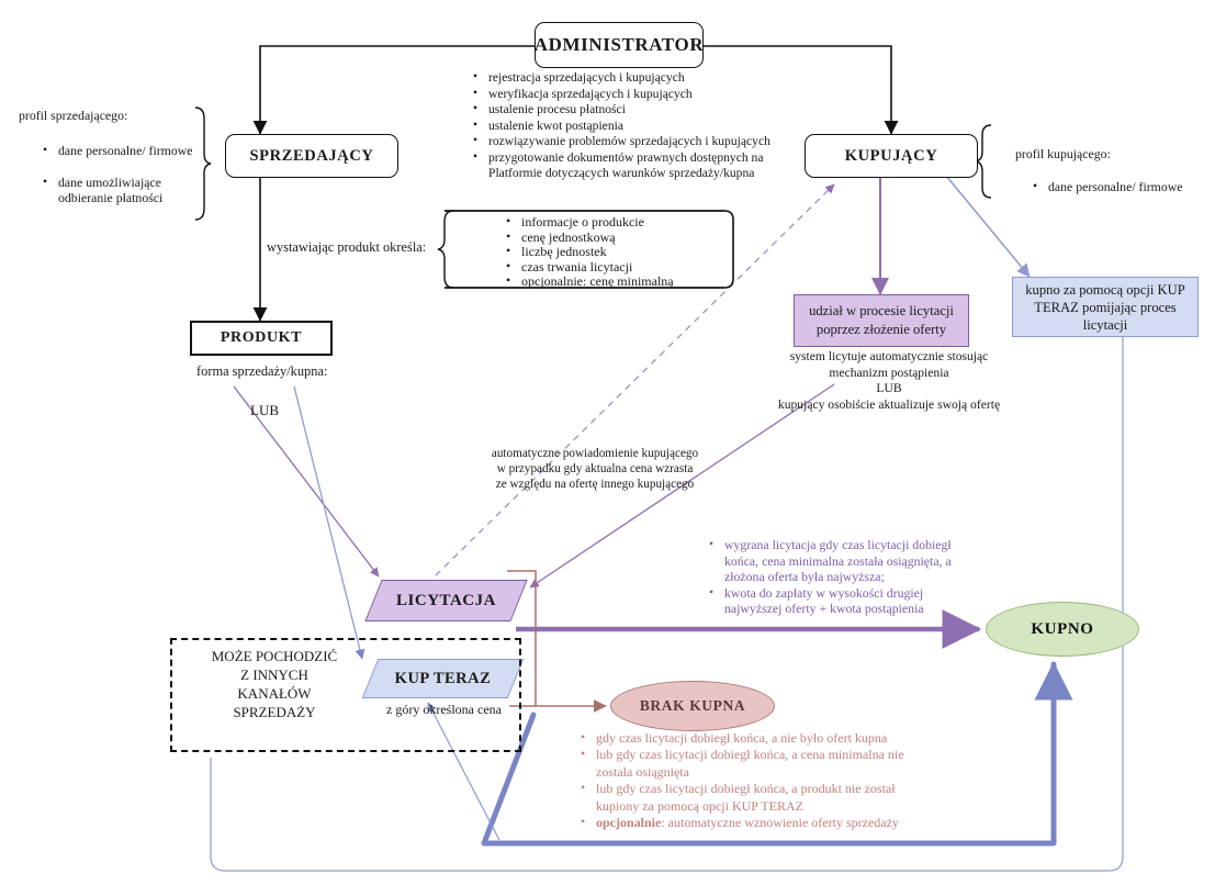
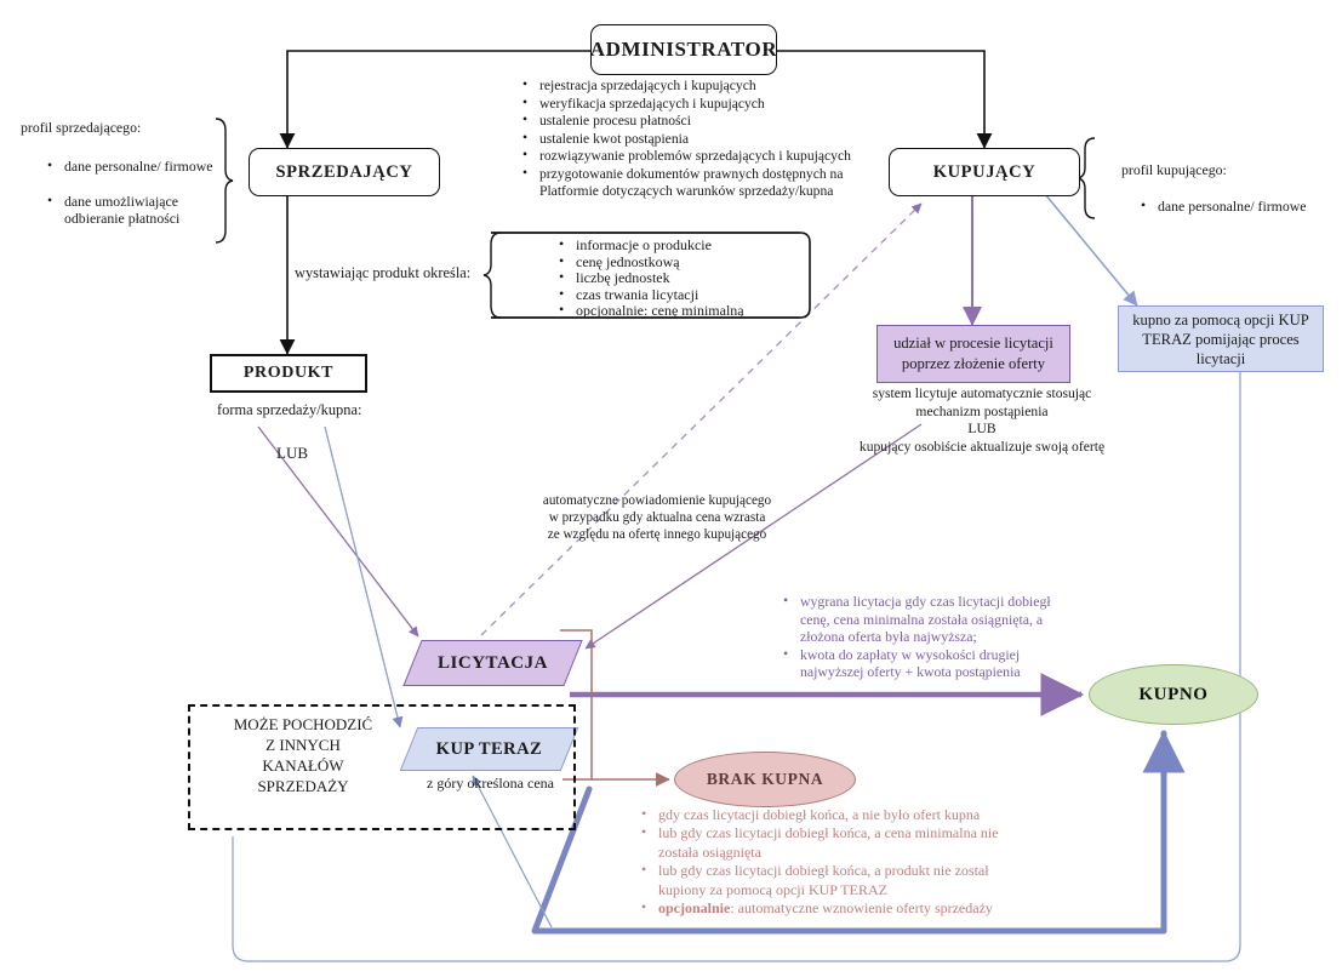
  ADMINISTRATOR
  SPRZEDAJĄCY
  KUPUJĄCY
  PRODUKT
  rejestracja sprzedających i kupujących
  weryfikacja sprzedających i kupujących
  ustalenie procesu płatności
  ustalenie kwot postąpienia
  rozwiązywanie problemów sprzedających i kupujących
  przygotowanie dokumentów prawnych dostępnych na Platformie dotyczących warunków sprzedaży/kupna
  profil sprzedającego:
  dane personalne/ firmowe
  dane umożliwiające odbieranie płatności
  profil kupującego:
  dane personalne/ firmowe
  wystawiając produkt określa:
  informacje o produkcie
  cenę jednostkową
  liczbę jednostek
  czas trwania licytacji
  opcjonalnie: cenę minimalną
  forma sprzedaży/kupna:
  LUB
  udział w procesie licytacji
  poprzez złożenie oferty
  kupno za pomocą opcji KUP
  TERAZ pomijając proces
  licytacji
  system licytuje automatycznie stosując
  mechanizm postąpienia
  LUB
  kupujący osobiście aktualizuje swoją ofertę
  automatyczne powiadomienie kupującego
  w przypadku gdy aktualna cena wzrasta
  ze względu na ofertę innego kupującego
  LICYTACJA
  KUP TERAZ
  z góry określona cena
  MOŻE POCHODZIĆ
  Z INNYCH
  KANAŁÓW
  SPRZEDAŻY
  BRAK KUPNA
  KUPNO
  wygrana licytacja gdy czas licytacji dobiegł
- końca, cena minimalna została osiągnięta, a
+ cenę, cena minimalna została osiągnięta, a
  złożona oferta była najwyższa;
  kwota do zapłaty w wysokości drugiej
  najwyższej oferty + kwota postąpienia
  gdy czas licytacji dobiegł końca, a nie było ofert kupna
  lub gdy czas licytacji dobiegł końca, a cena minimalna nie
  została osiągnięta
  lub gdy czas licytacji dobiegł końca, a produkt nie został
  kupiony za pomocą opcji KUP TERAZ
  opcjonalnie: automatyczne wznowienie oferty sprzedaży
